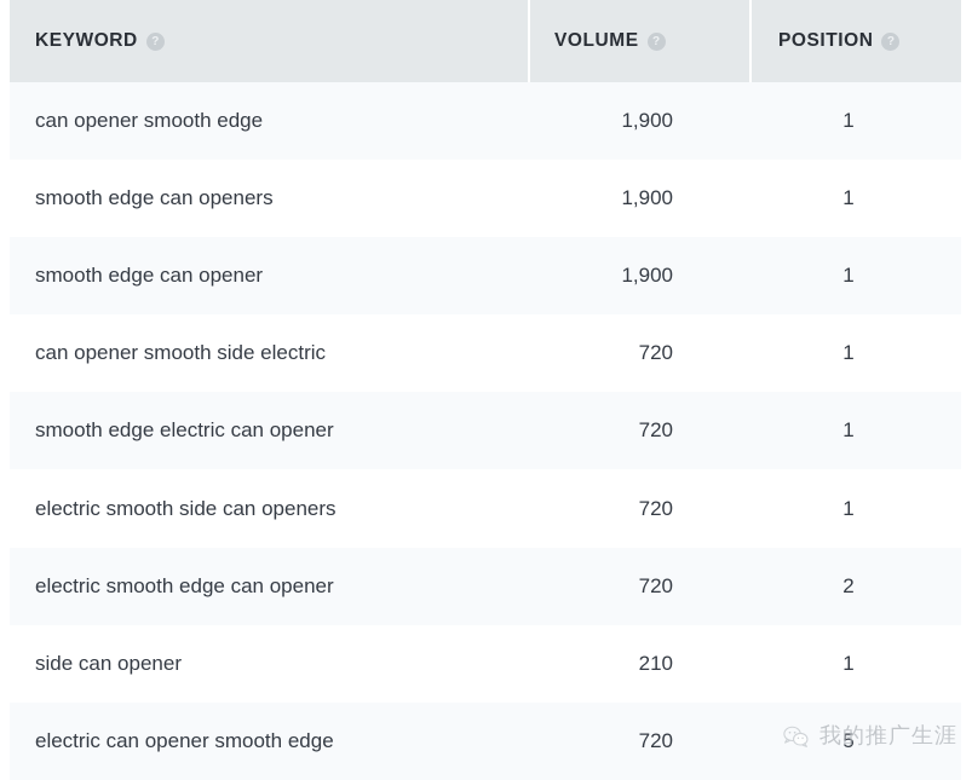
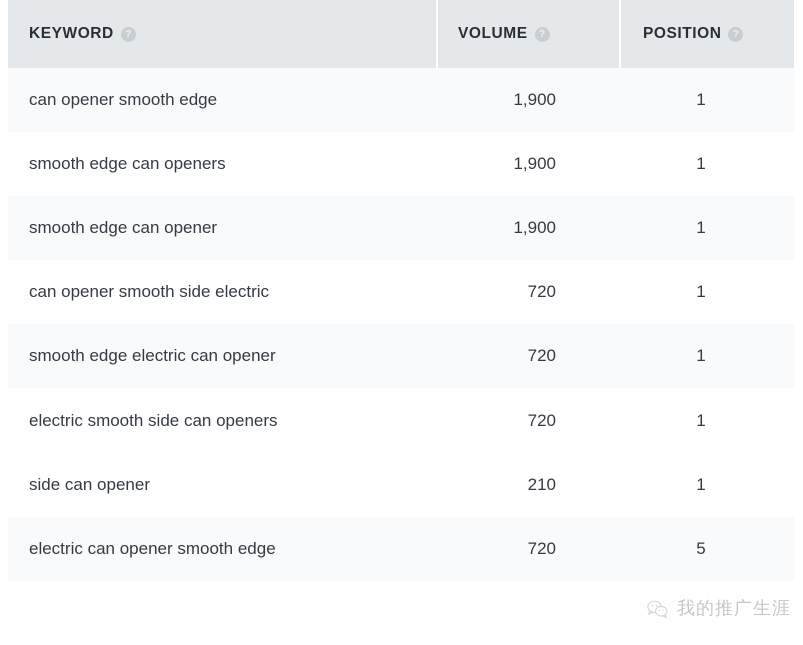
  KEYWORD ?	VOLUME ?	POSITION ?
  can opener smooth edge	1,900	1
  smooth edge can openers	1,900	1
  smooth edge can opener	1,900	1
  can opener smooth side electric	720	1
  smooth edge electric can opener	720	1
  electric smooth side can openers	720	1
- electric smooth edge can opener	720	2
  side can opener	210	1
  electric can opener smooth edge	720	5
  我的推广生涯
